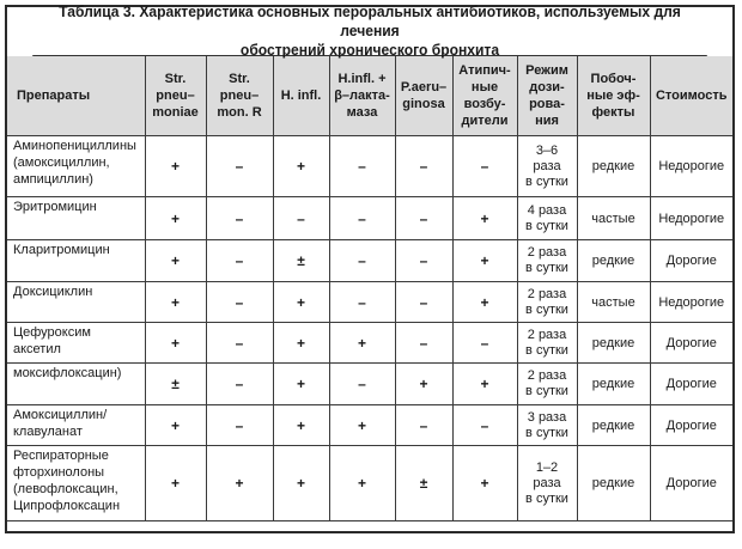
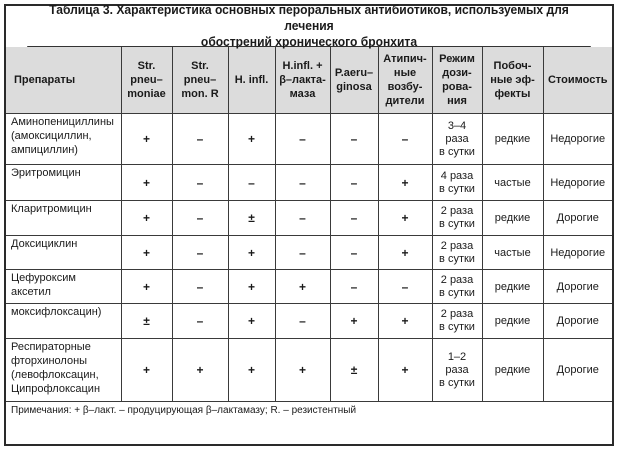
  Таблица 3. Характеристика основных пероральных антибиотиков, используемых для лечения
  обострений хронического бронхита
  Препараты	Str.pneu–moniae	Str.pneu–mon. R	H. infl.	H.infl. +β–лакта-маза	P.aeru–ginosa	Атипич-ныевозбу-дители	Режимдози-рова-ния	Побоч-ные эф-фекты	Стоимость
- Аминопенициллины(амоксициллин,ампициллин)	+	–	+	–	–	–	3–6разав сутки	редкие	Недорогие
+ Аминопенициллины(амоксициллин,ампициллин)	+	–	+	–	–	–	3–4разав сутки	редкие	Недорогие
  Эритромицин	+	–	–	–	–	+	4 разав сутки	частые	Недорогие
  Кларитромицин	+	–	±	–	–	+	2 разав сутки	редкие	Дорогие
  Доксициклин	+	–	+	–	–	+	2 разав сутки	частые	Недорогие
  Цефуроксимаксетил	+	–	+	+	–	–	2 разав сутки	редкие	Дорогие
  моксифлоксацин)	±	–	+	–	+	+	2 разав сутки	редкие	Дорогие
- Амоксициллин/клавуланат	+	–	+	+	–	–	3 разав сутки	редкие	Дорогие
  Респираторныефторхинолоны(левофлоксацин,Ципрофлоксацин	+	+	+	+	±	+	1–2разав сутки	редкие	Дорогие
+ Примечания: + β–лакт. – продуцирующая β–лактамазу; R. – резистентный
